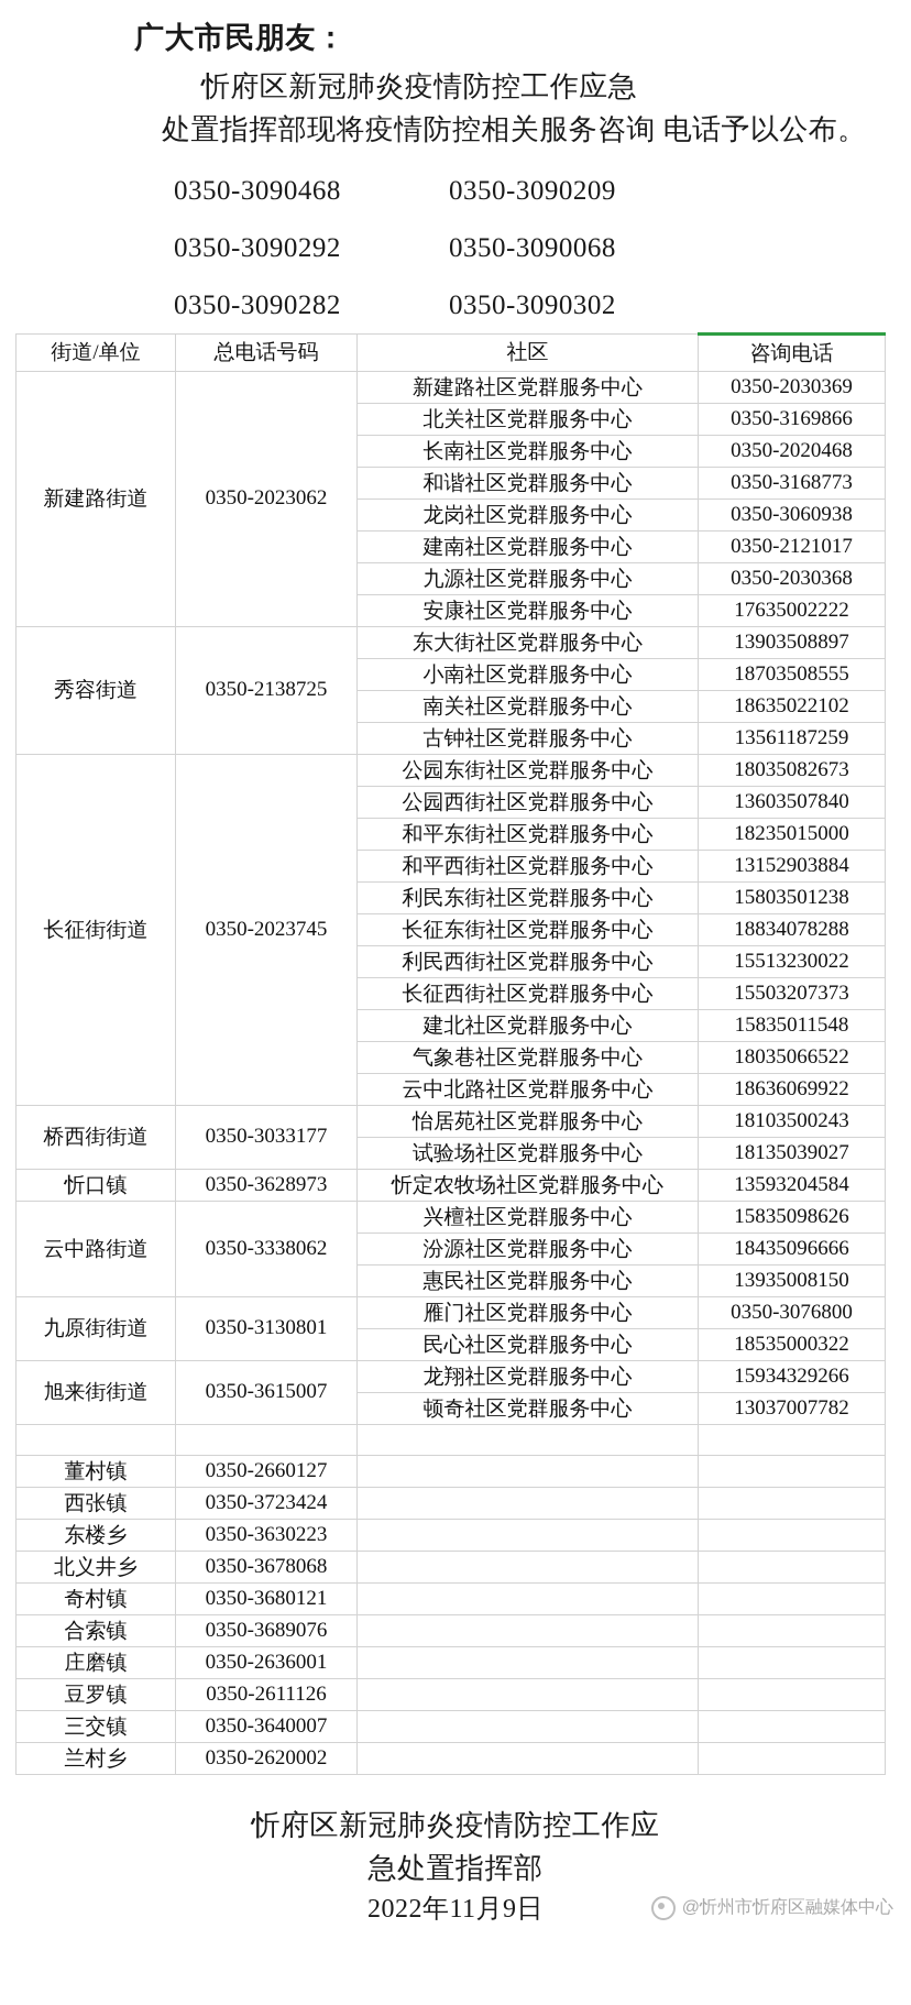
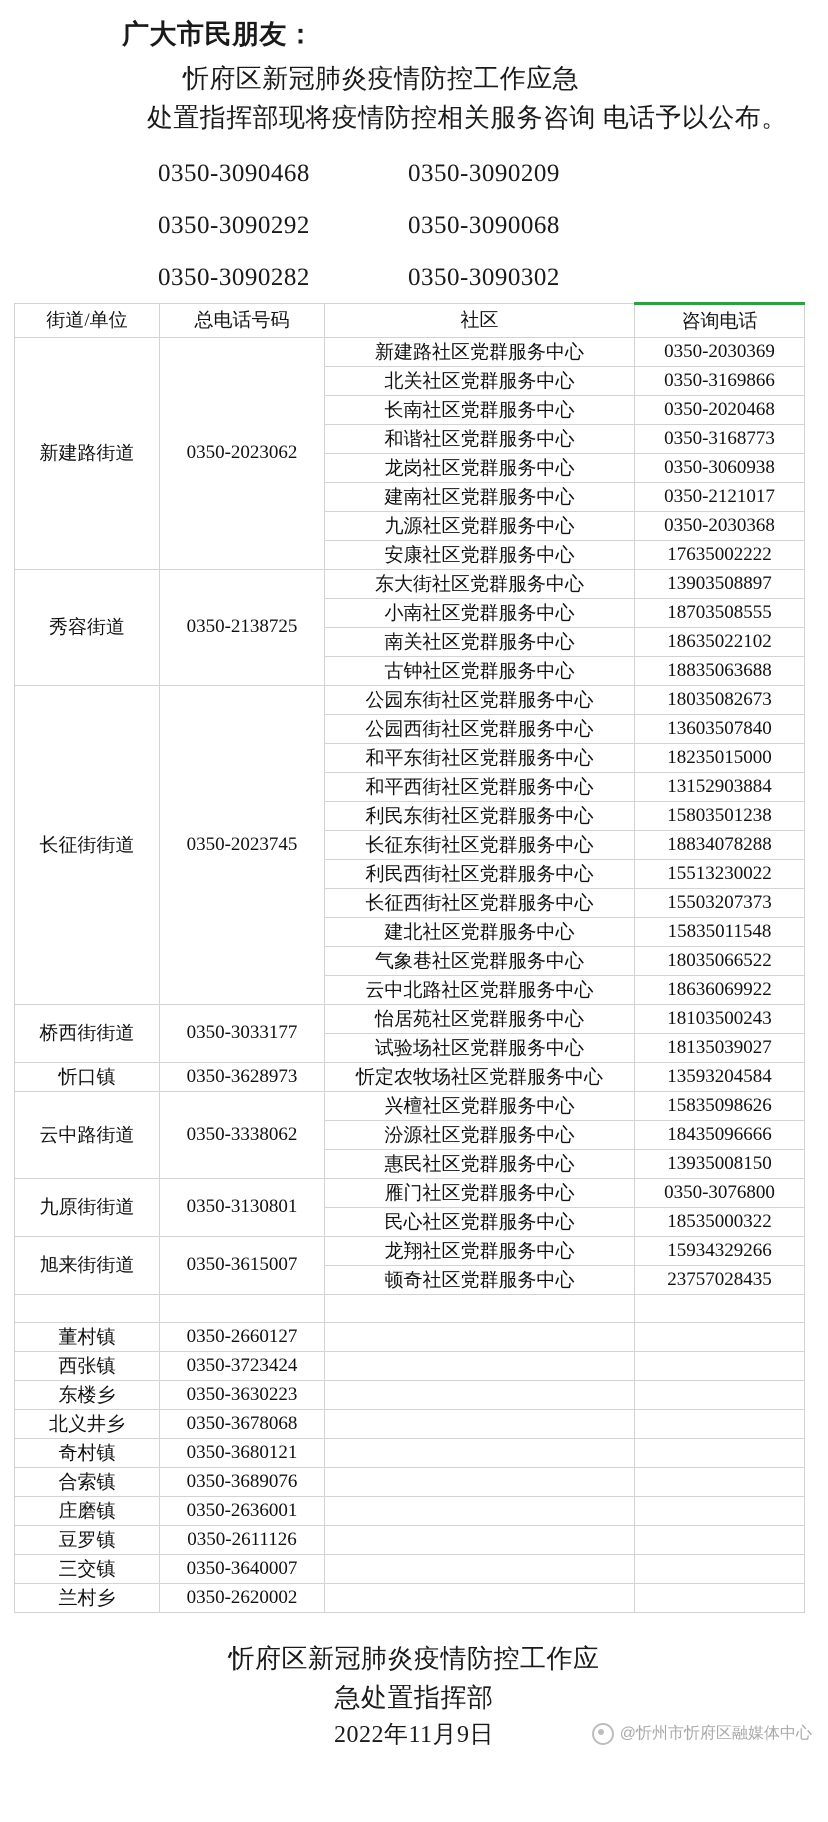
  广大市民朋友：
  忻府区新冠肺炎疫情防控工作应急
  处置指挥部现将疫情防控相关服务咨询 电话予以公布。
  0350-3090468
  0350-3090209
  0350-3090292
  0350-3090068
  0350-3090282
  0350-3090302
  街道/单位	总电话号码	社区	咨询电话
  新建路街道	0350-2023062	新建路社区党群服务中心	0350-2030369
  北关社区党群服务中心	0350-3169866
  长南社区党群服务中心	0350-2020468
  和谐社区党群服务中心	0350-3168773
  龙岗社区党群服务中心	0350-3060938
  建南社区党群服务中心	0350-2121017
  九源社区党群服务中心	0350-2030368
  安康社区党群服务中心	17635002222
  秀容街道	0350-2138725	东大街社区党群服务中心	13903508897
  小南社区党群服务中心	18703508555
  南关社区党群服务中心	18635022102
- 古钟社区党群服务中心	13561187259
+ 古钟社区党群服务中心	18835063688
  长征街街道	0350-2023745	公园东街社区党群服务中心	18035082673
  公园西街社区党群服务中心	13603507840
  和平东街社区党群服务中心	18235015000
  和平西街社区党群服务中心	13152903884
  利民东街社区党群服务中心	15803501238
  长征东街社区党群服务中心	18834078288
  利民西街社区党群服务中心	15513230022
  长征西街社区党群服务中心	15503207373
  建北社区党群服务中心	15835011548
  气象巷社区党群服务中心	18035066522
  云中北路社区党群服务中心	18636069922
  桥西街街道	0350-3033177	怡居苑社区党群服务中心	18103500243
  试验场社区党群服务中心	18135039027
  忻口镇	0350-3628973	忻定农牧场社区党群服务中心	13593204584
  云中路街道	0350-3338062	兴檀社区党群服务中心	15835098626
  汾源社区党群服务中心	18435096666
  惠民社区党群服务中心	13935008150
  九原街街道	0350-3130801	雁门社区党群服务中心	0350-3076800
  民心社区党群服务中心	18535000322
  旭来街街道	0350-3615007	龙翔社区党群服务中心	15934329266
- 顿奇社区党群服务中心	13037007782
+ 顿奇社区党群服务中心	23757028435
  董村镇	0350-2660127
  西张镇	0350-3723424
  东楼乡	0350-3630223
  北义井乡	0350-3678068
  奇村镇	0350-3680121
  合索镇	0350-3689076
  庄磨镇	0350-2636001
  豆罗镇	0350-2611126
  三交镇	0350-3640007
  兰村乡	0350-2620002
  忻府区新冠肺炎疫情防控工作应
  急处置指挥部
  2022年11月9日
  @忻州市忻府区融媒体中心
